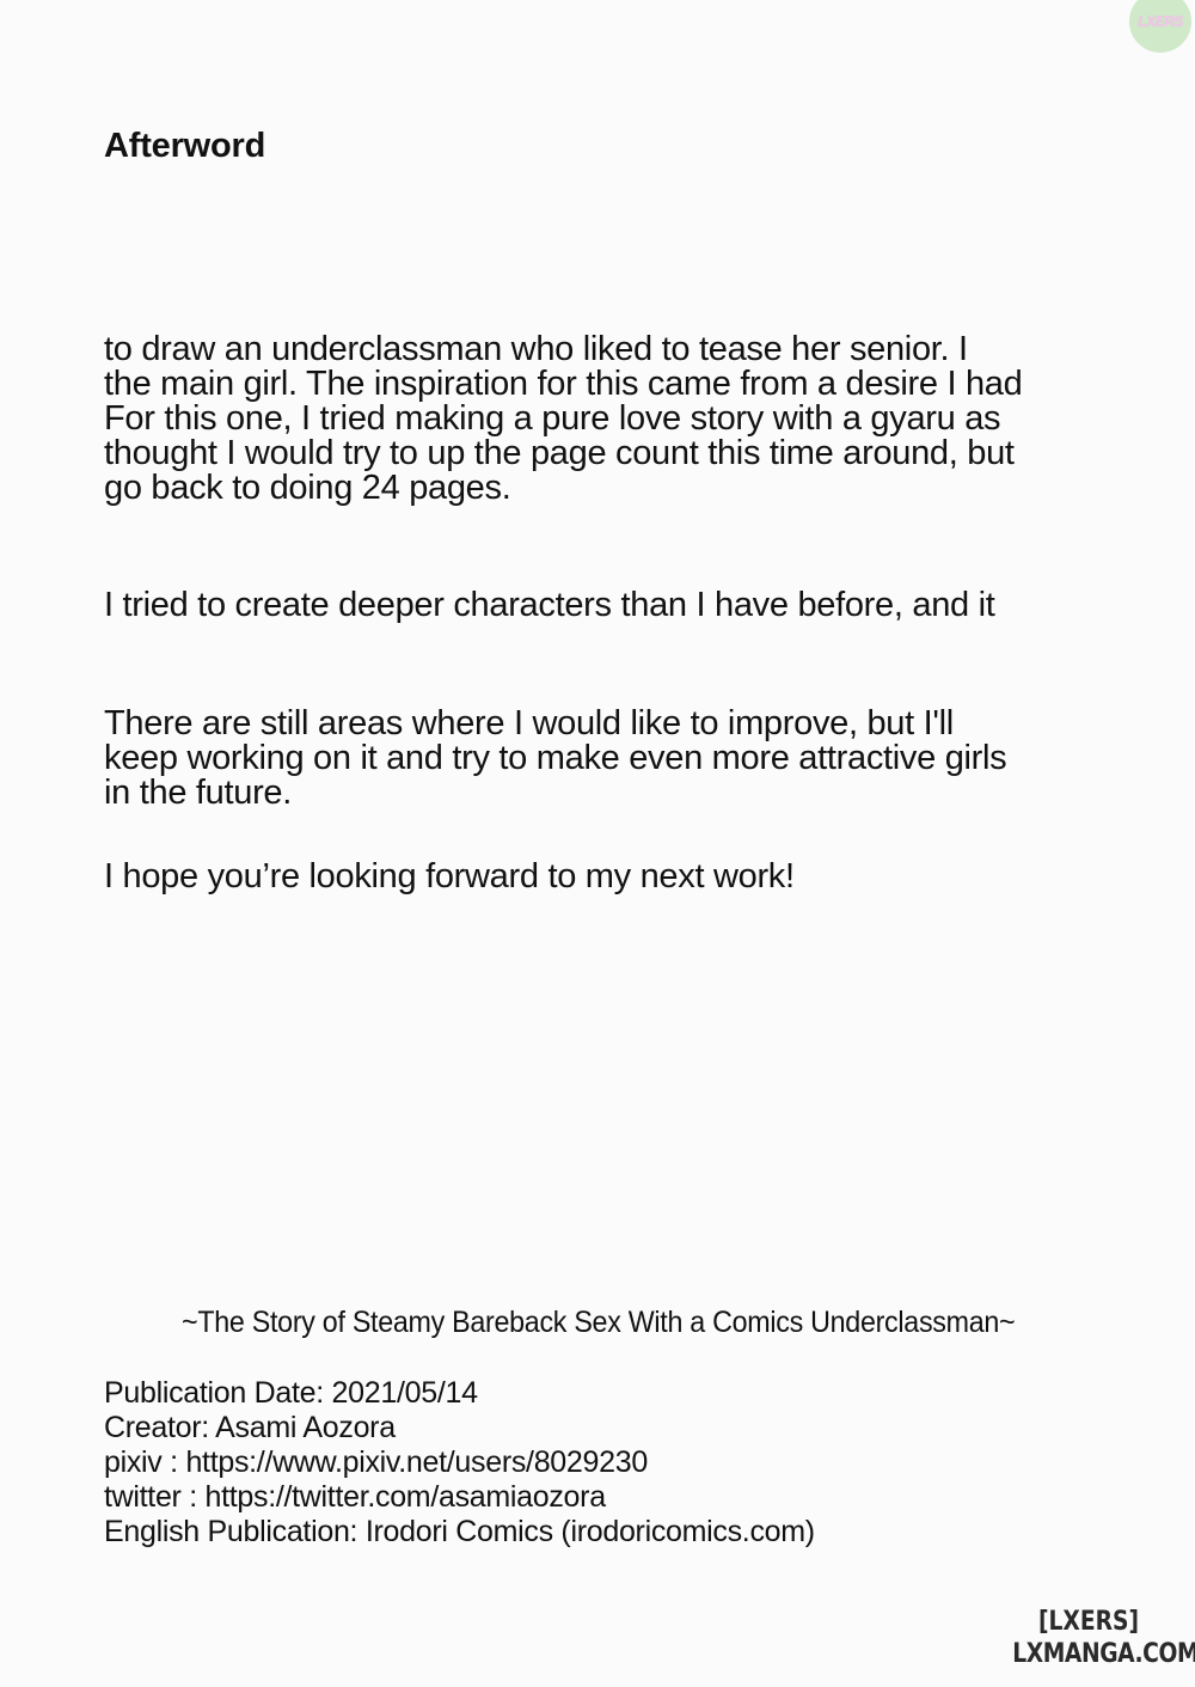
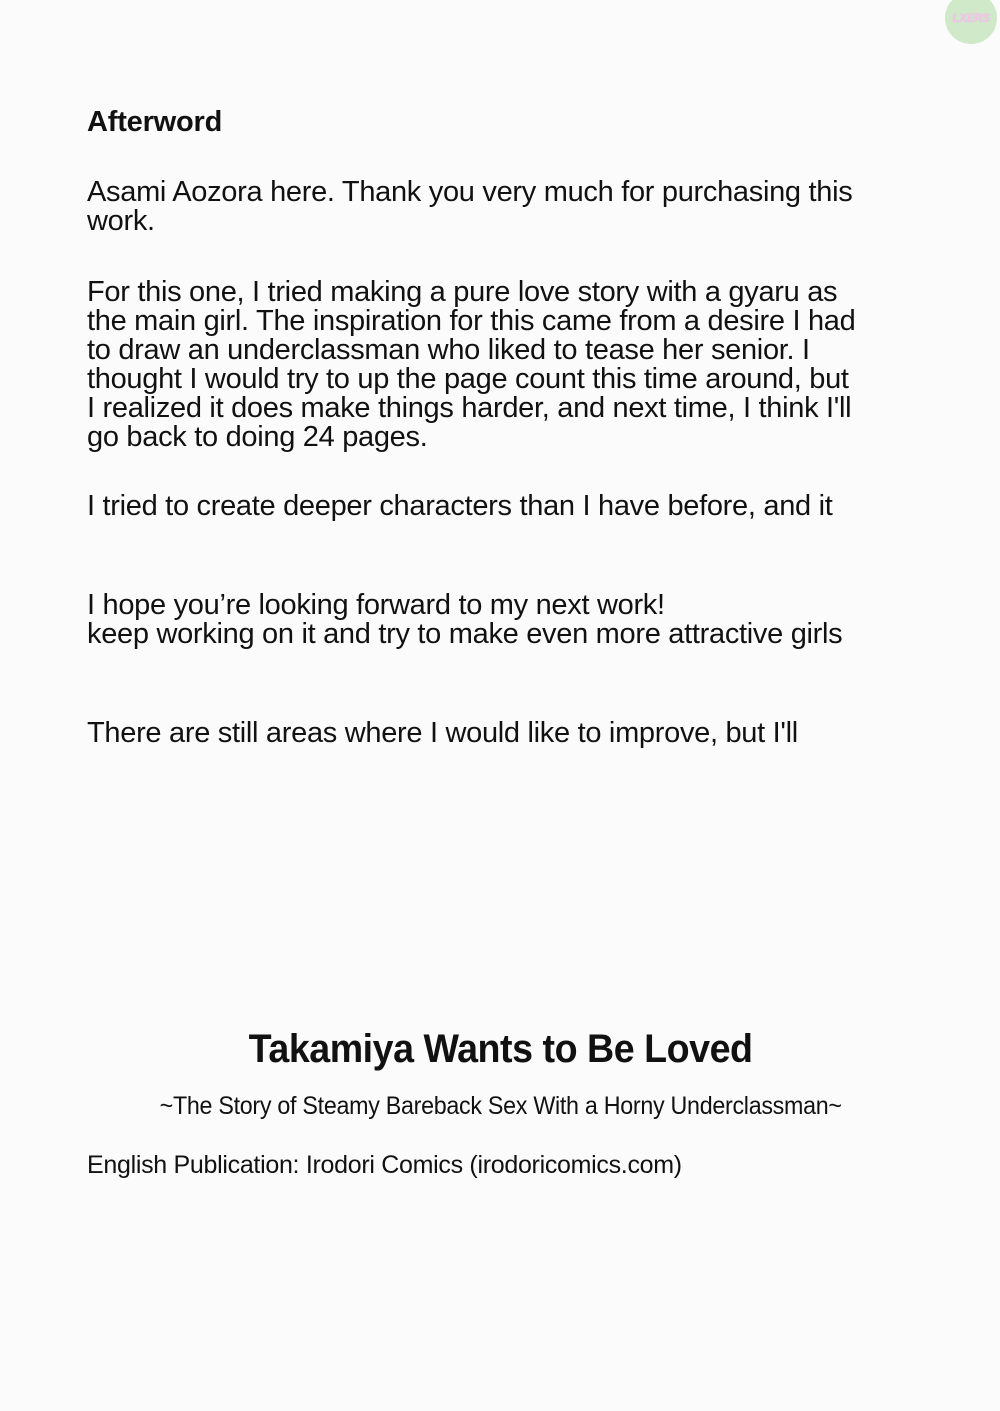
  LXERS
  Afterword
+ Asami Aozora here. Thank you very much for purchasing this
+ work.
- to draw an underclassman who liked to tease her senior. I
+ For this one, I tried making a pure love story with a gyaru as
  the main girl. The inspiration for this came from a desire I had
- For this one, I tried making a pure love story with a gyaru as
+ to draw an underclassman who liked to tease her senior. I
  thought I would try to up the page count this time around, but
+ I realized it does make things harder, and next time, I think I'll
  go back to doing 24 pages.
  I tried to create deeper characters than I have before, and it
- There are still areas where I would like to improve, but I'll
+ I hope you’re looking forward to my next work!
  keep working on it and try to make even more attractive girls
- in the future.
- I hope you’re looking forward to my next work!
+ There are still areas where I would like to improve, but I'll
+ Takamiya Wants to Be Loved
- ~The Story of Steamy Bareback Sex With a Comics Underclassman~
+ ~The Story of Steamy Bareback Sex With a Horny Underclassman~
- Publication Date: 2021/05/14
- Creator: Asami Aozora
- pixiv : https://www.pixiv.net/users/8029230
- twitter : https://twitter.com/asamiaozora
  English Publication: Irodori Comics (irodoricomics.com)
- [LXERS]
- LXMANGA.COM
